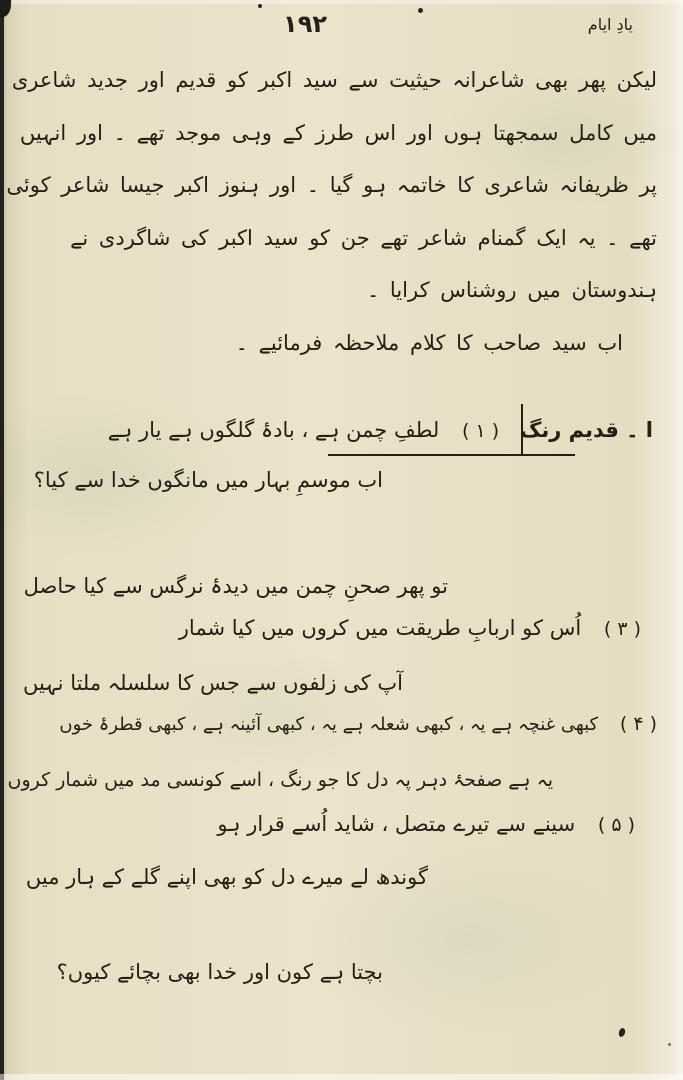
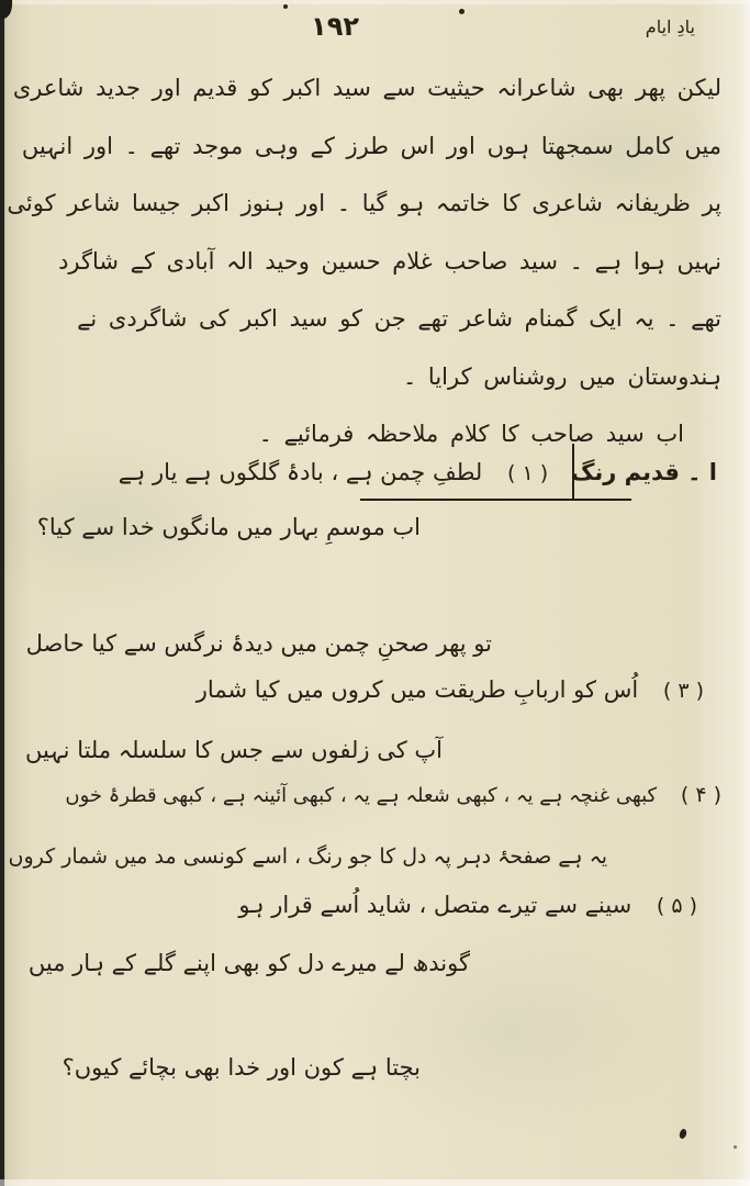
  یادِ ایام
  ۱۹۲
  لیکن پھر بھی شاعرانہ حیثیت سے سید اکبر کو قدیم اور جدید شاعری
  میں کامل سمجھتا ہوں اور اس طرز کے وہی موجد تھے ۔ اور انہیں
  پر ظریفانہ شاعری کا خاتمہ ہو گیا ۔ اور ہنوز اکبر جیسا شاعر کوئی
+ نہیں ہوا ہے ۔ سید صاحب غلام حسین وحید الہ آبادی کے شاگرد
  تھے ۔ یہ ایک گمنام شاعر تھے جن کو سید اکبر کی شاگردی نے
  ہندوستان میں روشناس کرایا ۔
  اب سید صاحب کا کلام ملاحظہ فرمائیے ۔
  ا ۔ قدیم رنگ ( ۱ ) لطفِ چمن ہے ، بادۂ گلگوں ہے یار ہے
  اب موسمِ بہار میں مانگوں خدا سے کیا؟
  تو پھر صحنِ چمن میں دیدۂ نرگس سے کیا حاصل
  ( ۳ ) اُس کو اربابِ طریقت میں کروں میں کیا شمار
  آپ کی زلفوں سے جس کا سلسلہ ملتا نہیں
  ( ۴ ) کبھی غنچہ ہے یہ ، کبھی شعلہ ہے یہ ، کبھی آئینہ ہے ، کبھی قطرۂ خوں
  یہ ہے صفحۂ دہر پہ دل کا جو رنگ ، اسے کونسی مد میں شمار کروں
  ( ۵ ) سینے سے تیرے متصل ، شاید اُسے قرار ہو
  گوندھ لے میرے دل کو بھی اپنے گلے کے ہار میں
  بچتا ہے کون اور خدا بھی بچائے کیوں؟
